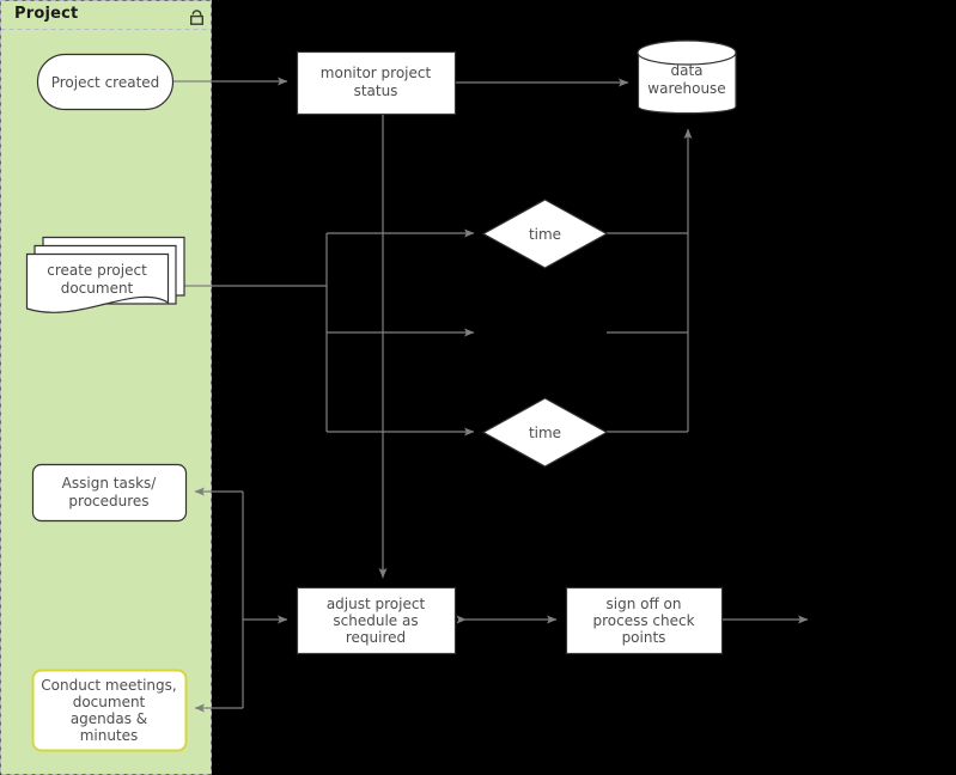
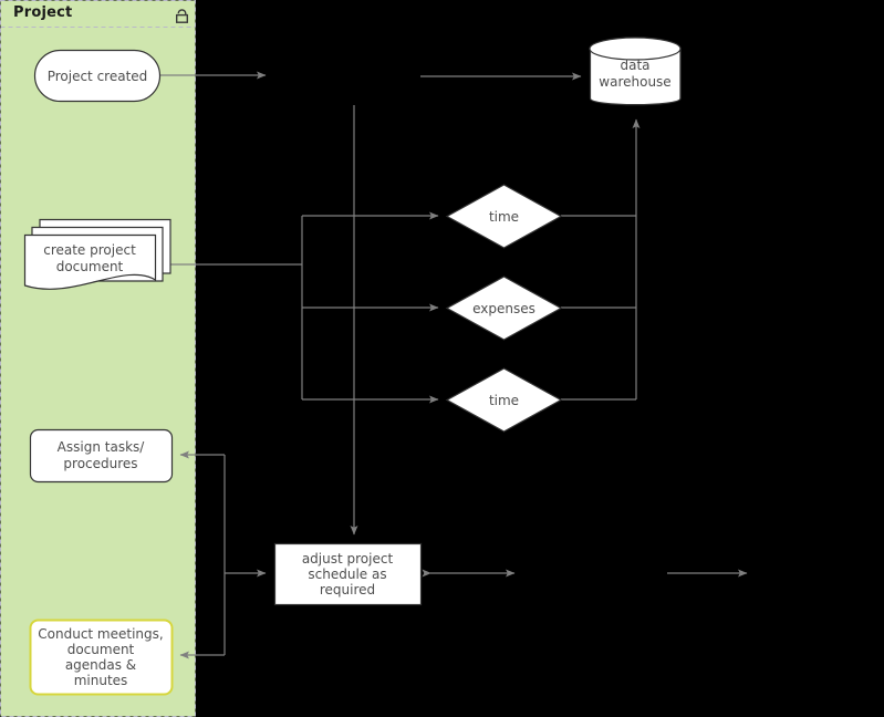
  Project created
  create project
  document
  Assign tasks/
  procedures
  Conduct meetings,
  document
  agendas &
  minutes
- monitor project
- status
  data
  warehouse
  time
+ expenses
  time
  adjust project
  schedule as
  required
- sign off on
- process check
- points
  Project
